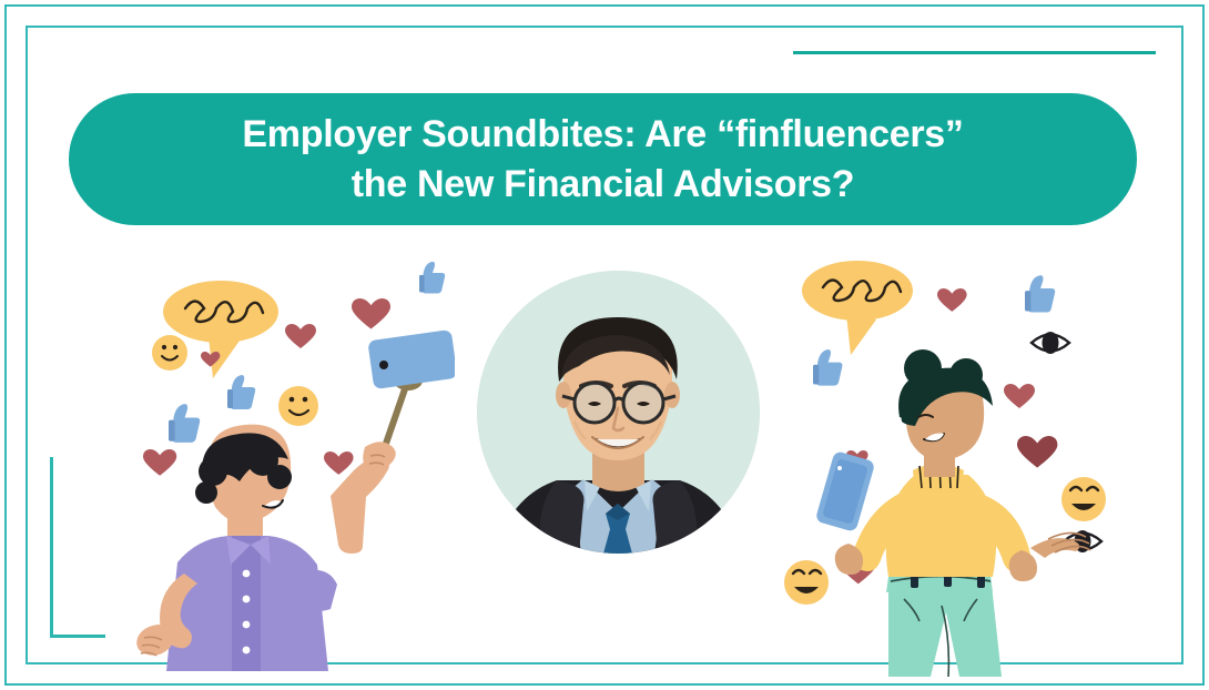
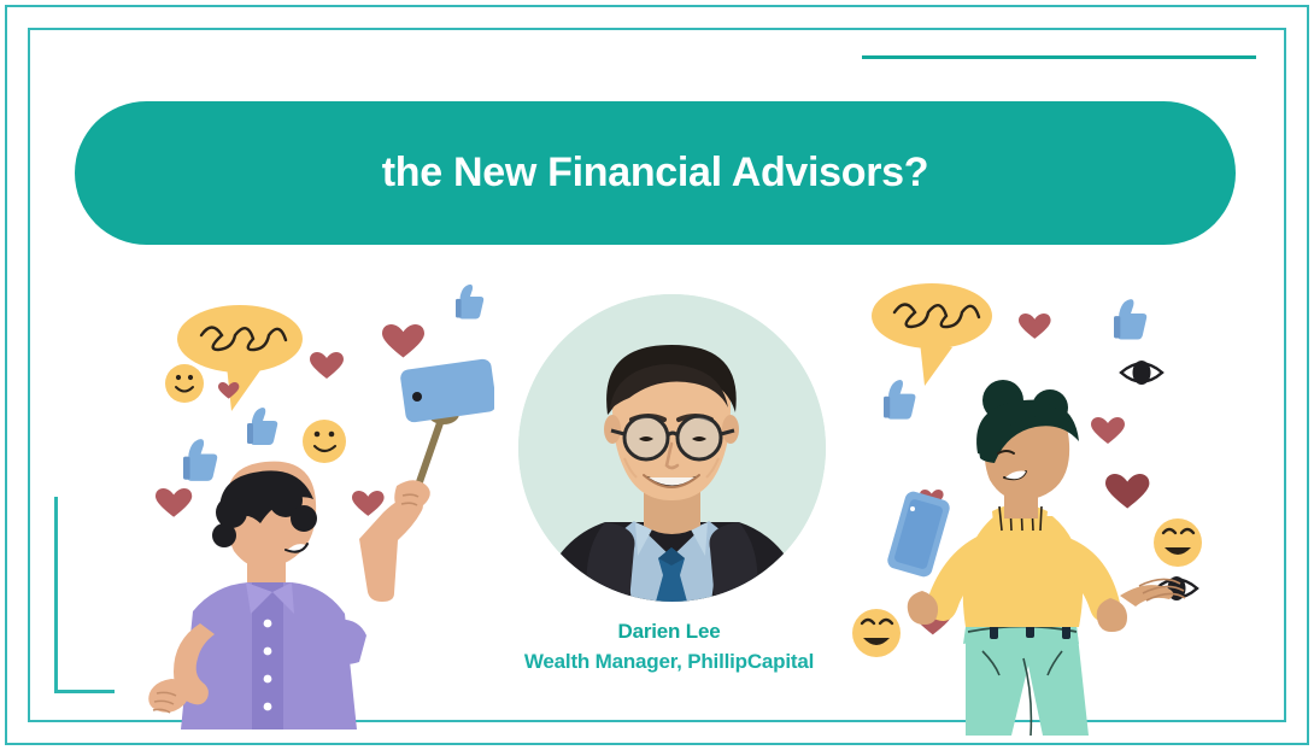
- Employer Soundbites: Are “finfluencers”
  the New Financial Advisors?
+ Darien Lee
+ Wealth Manager, PhillipCapital
